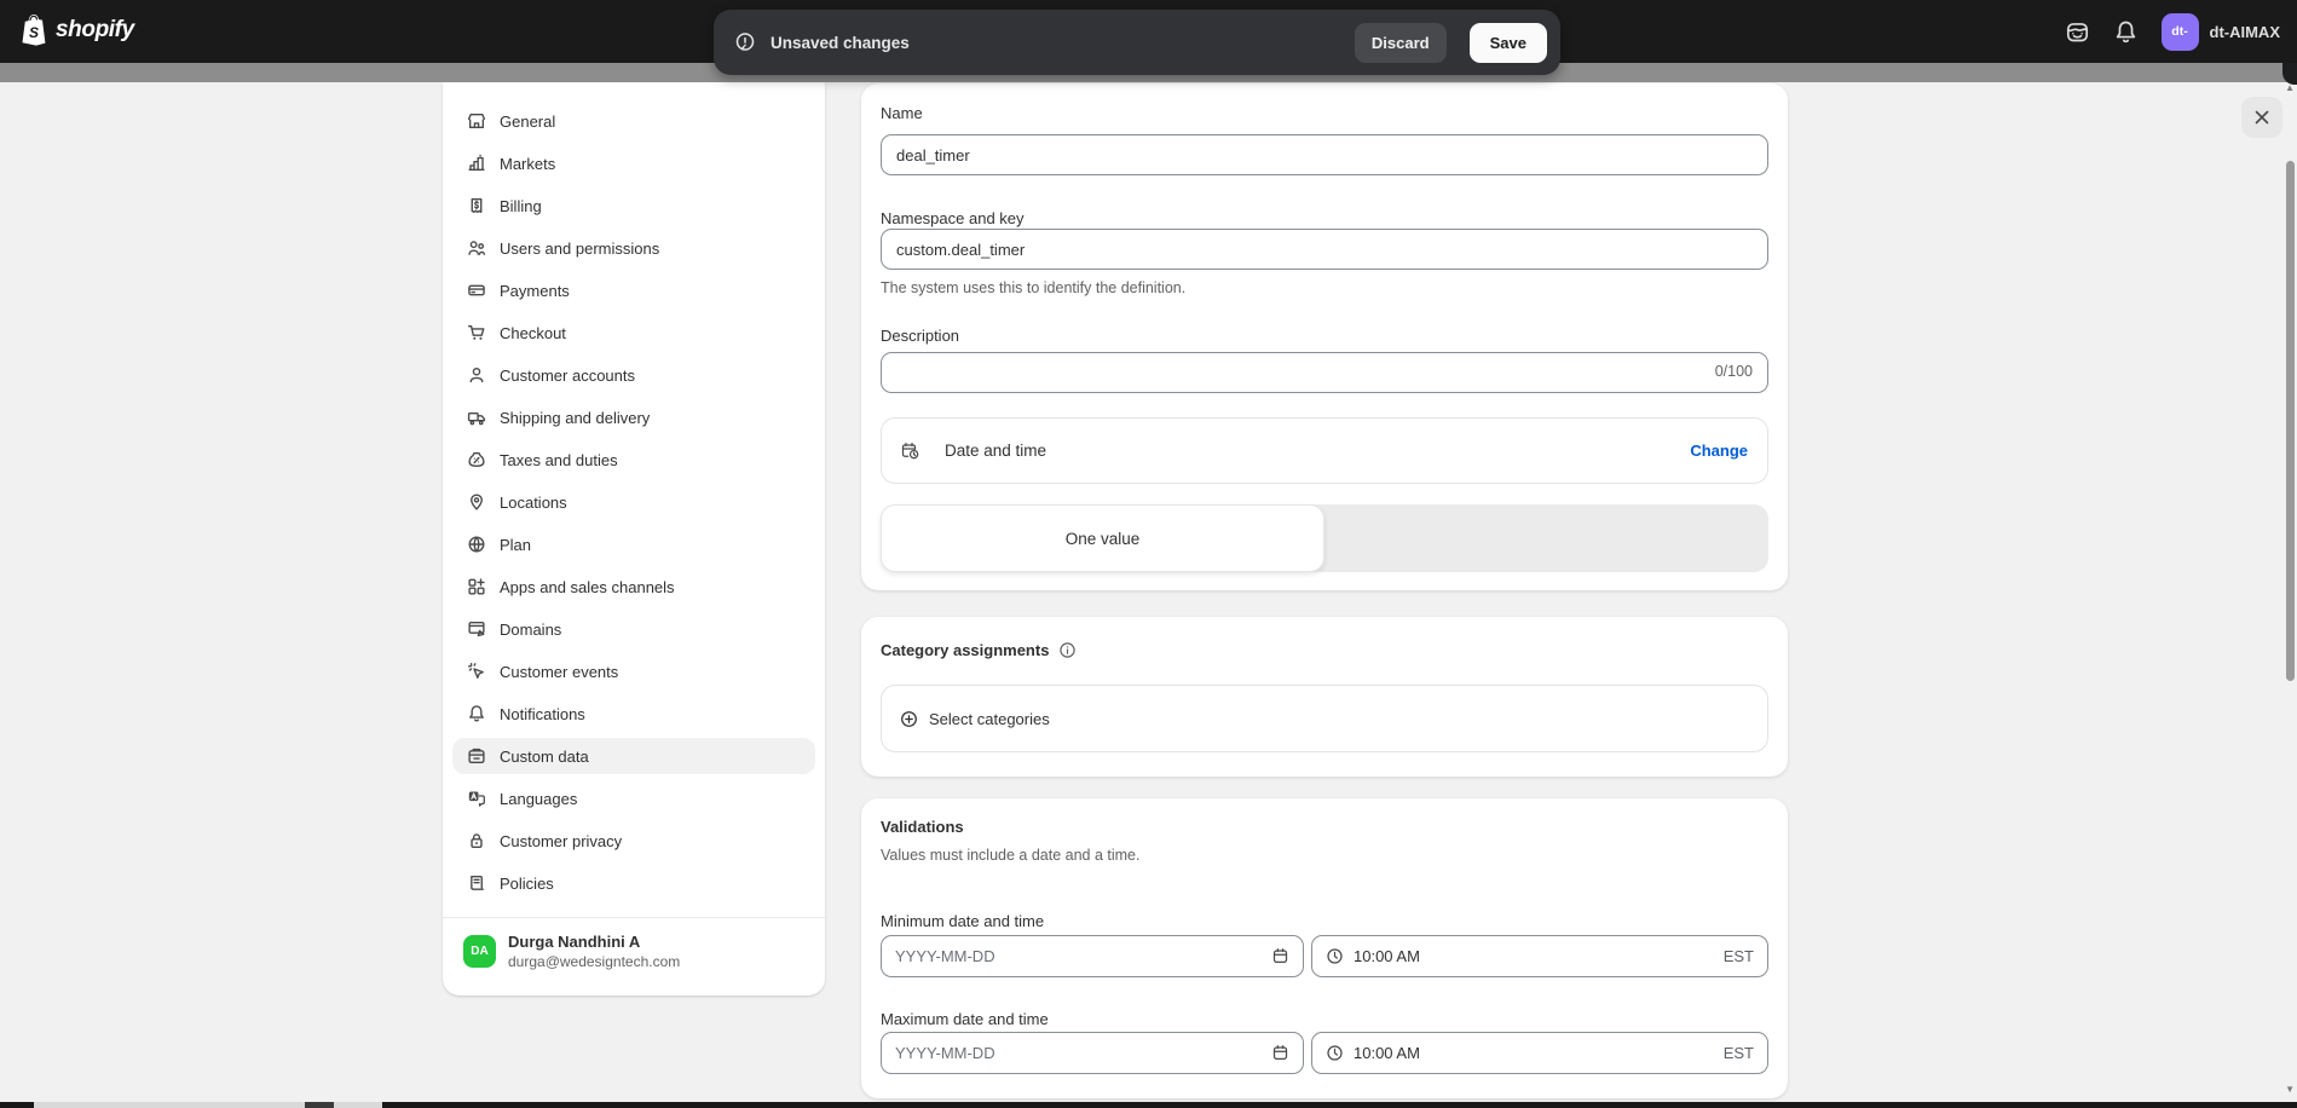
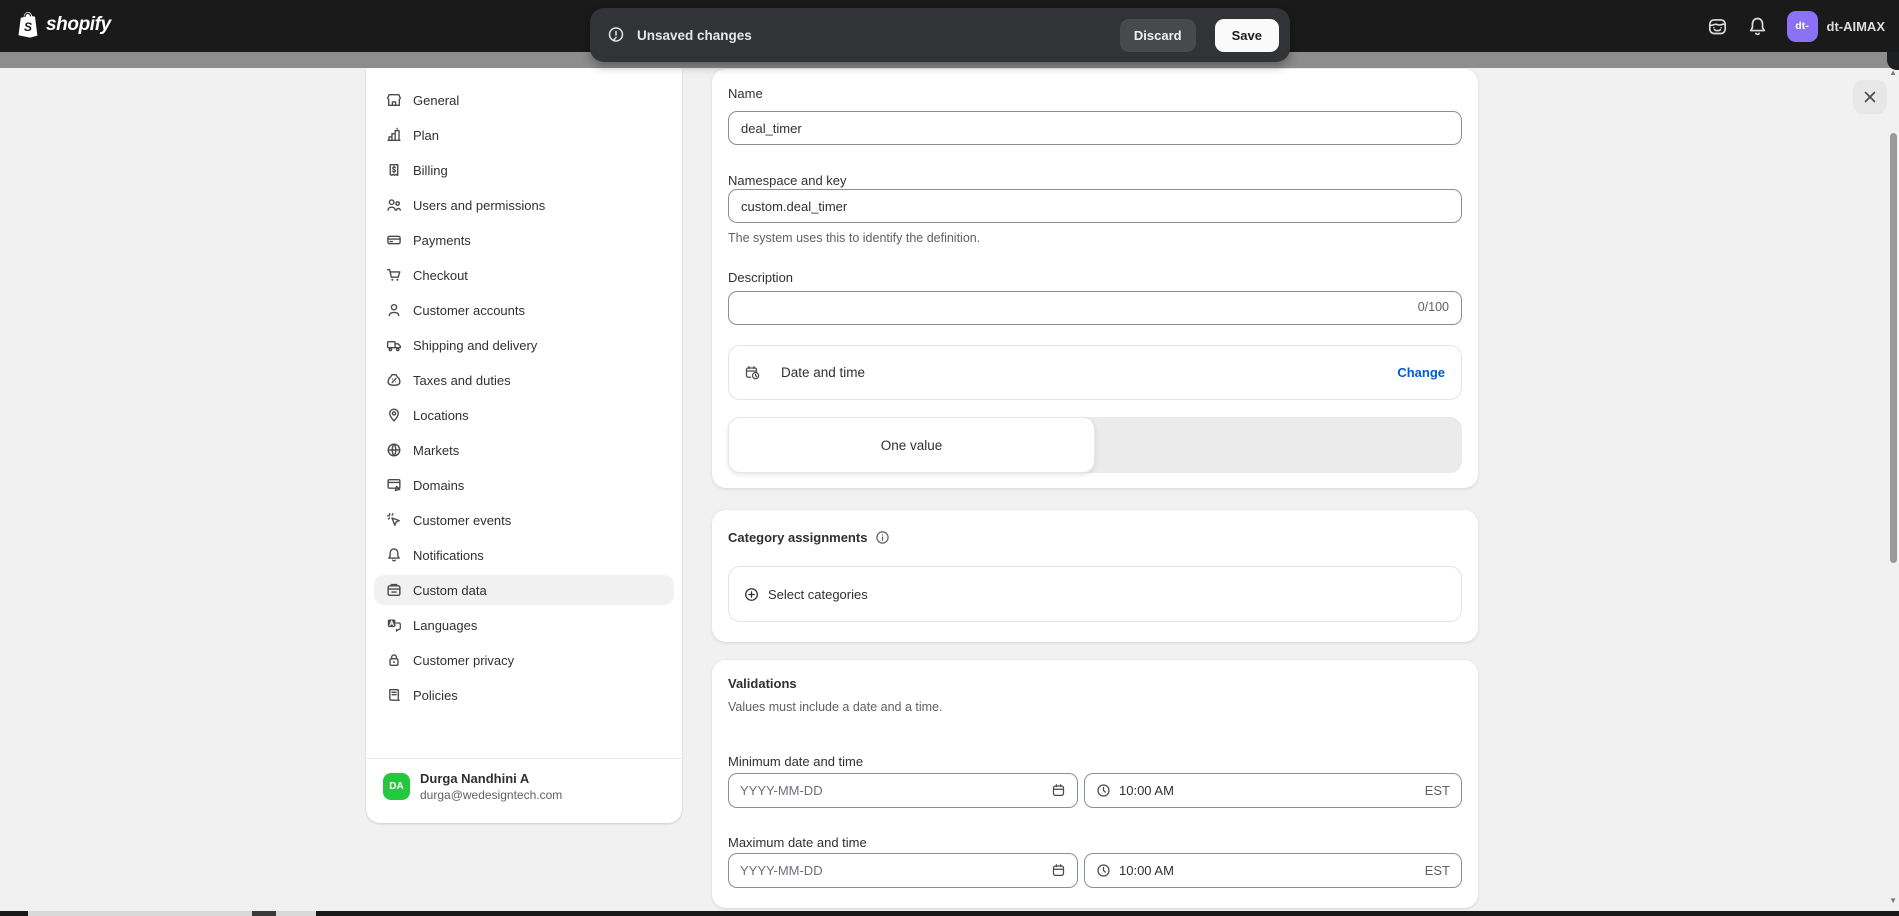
  S
  shopify
  Unsaved changes
  Discard
  Save
  dt-
  dt-AIMAX
  General
- Markets
+ Plan
  Billing
  Users and permissions
  Payments
  Checkout
  Customer accounts
  Shipping and delivery
  Taxes and duties
  Locations
- Plan
+ Markets
- Apps and sales channels
  Domains
  Customer events
  Notifications
  Custom data
  Languages
  Customer privacy
  Policies
  DA
  Durga Nandhini A
  durga@wedesigntech.com
  Name
  deal_timer
  Namespace and key
  custom.deal_timer
  The system uses this to identify the definition.
  Description
  0/100
  Date and time
  Change
  One value
  Category assignments
  Select categories
  Validations
  Values must include a date and a time.
  Minimum date and time
  YYYY-MM-DD
  10:00 AM
  EST
  Maximum date and time
  YYYY-MM-DD
  10:00 AM
  EST
  ▲
  ▼
